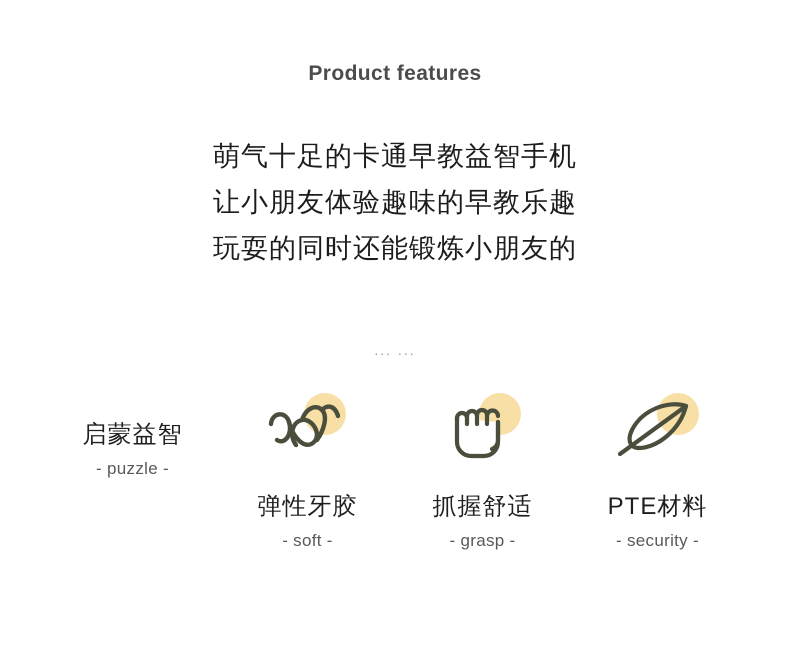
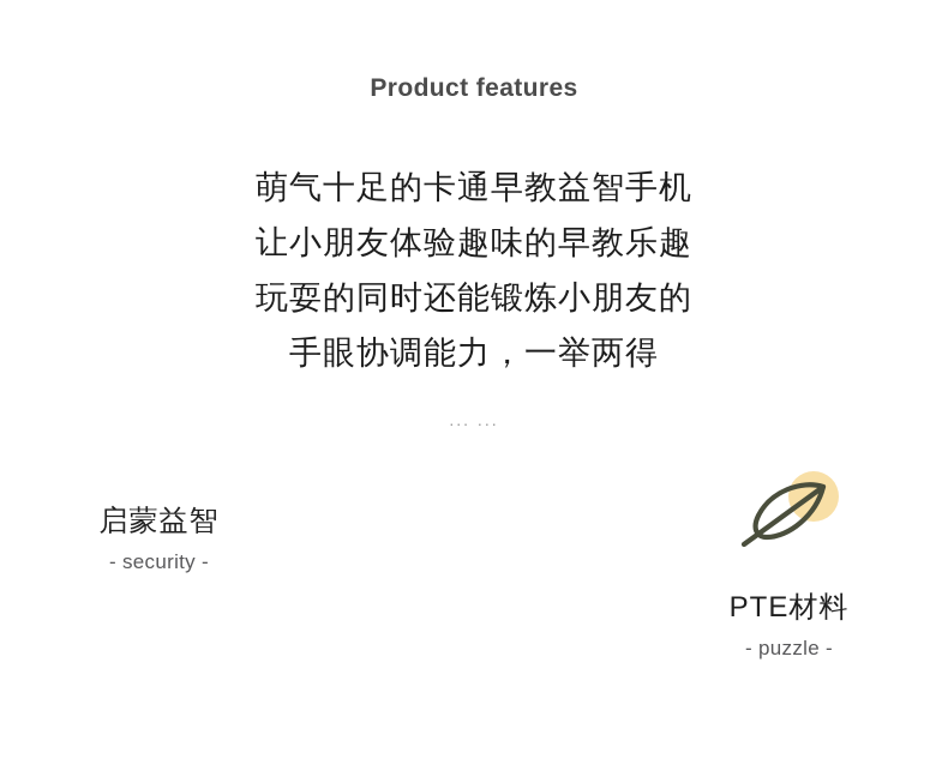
  Product features
  萌气十足的卡通早教益智手机
  让小朋友体验趣味的早教乐趣
  玩耍的同时还能锻炼小朋友的
+ 手眼协调能力，一举两得
  ... ...
  启蒙益智
- - puzzle -
+ - security -
- 弹性牙胶
- - soft -
- 抓握舒适
- - grasp -
  PTE材料
- - security -
+ - puzzle -
